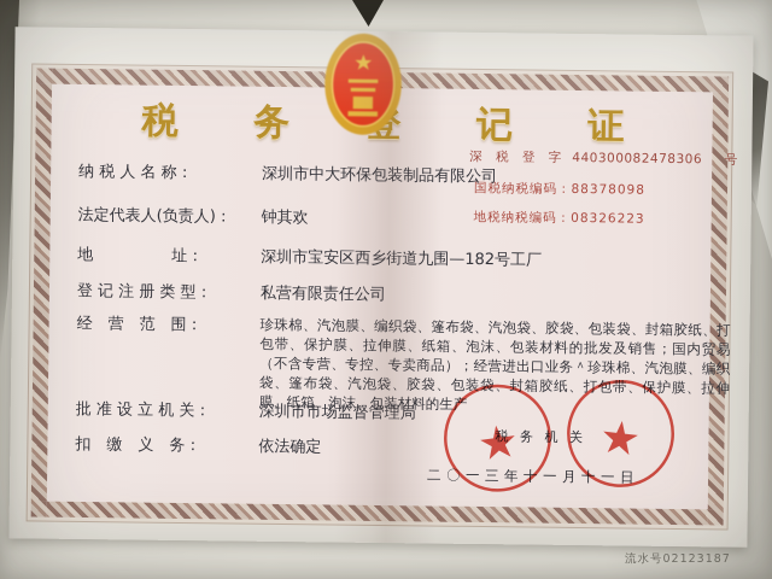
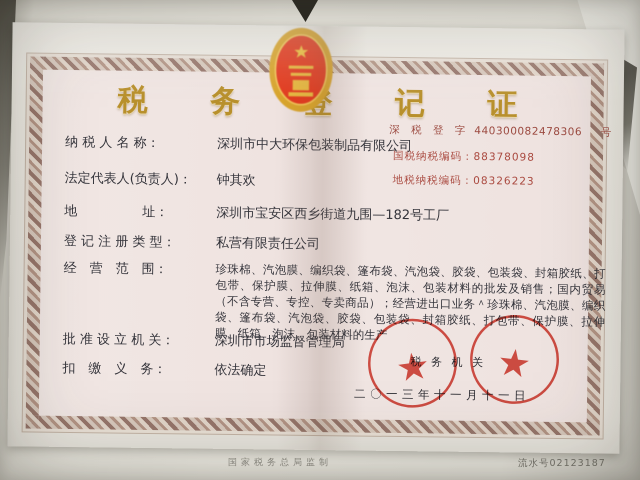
+ 国家税务总局监制
  流水号02123187
